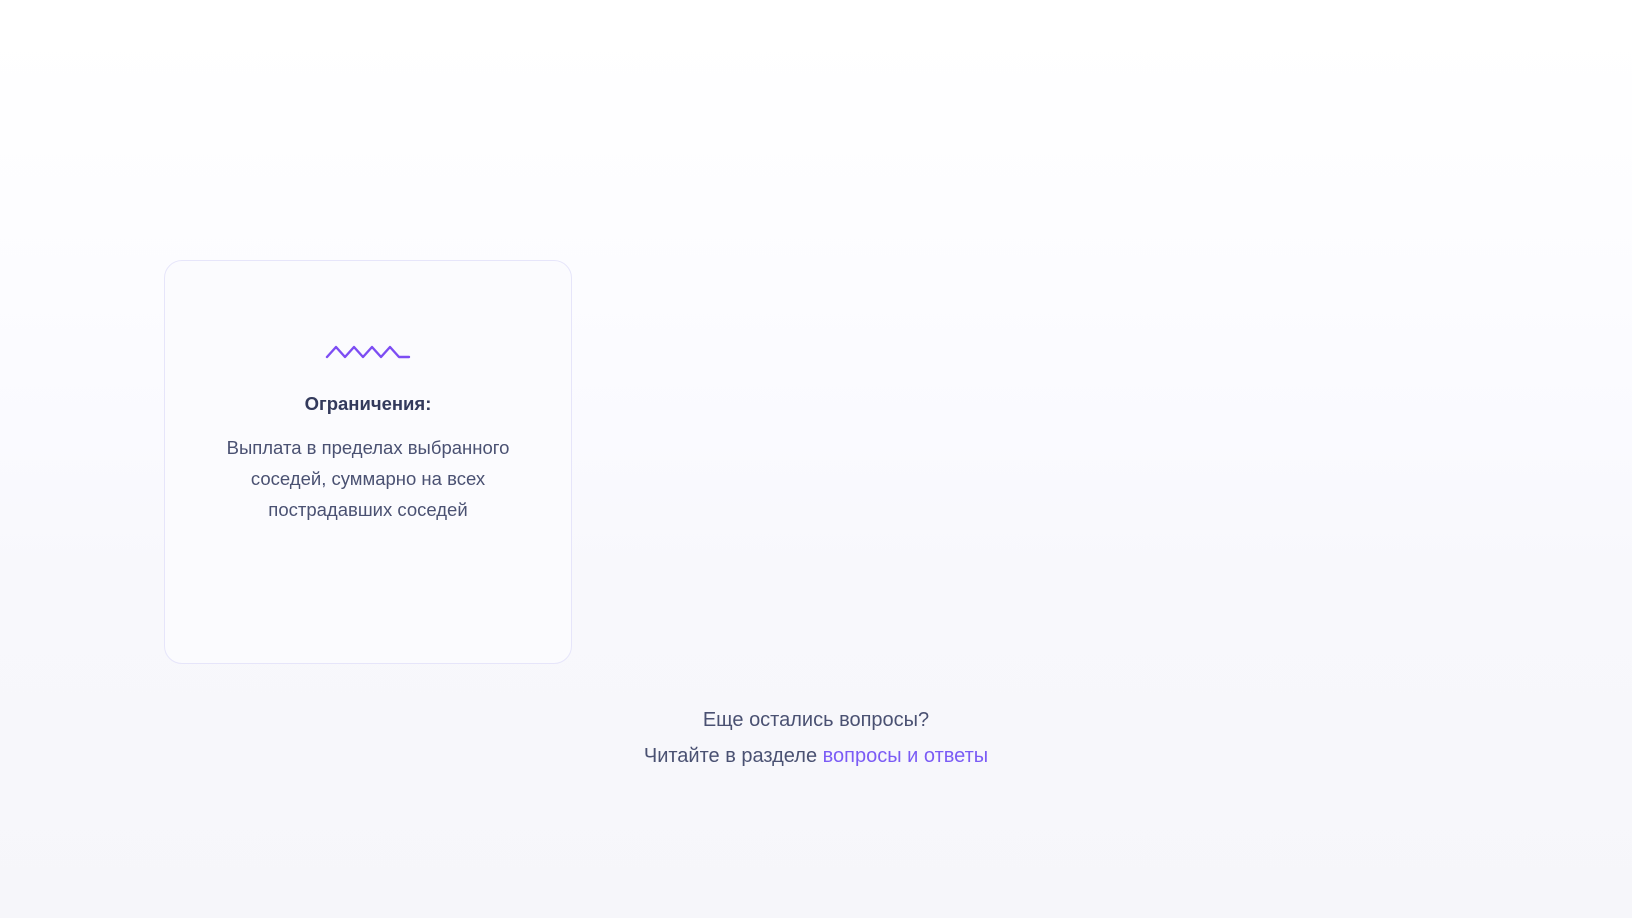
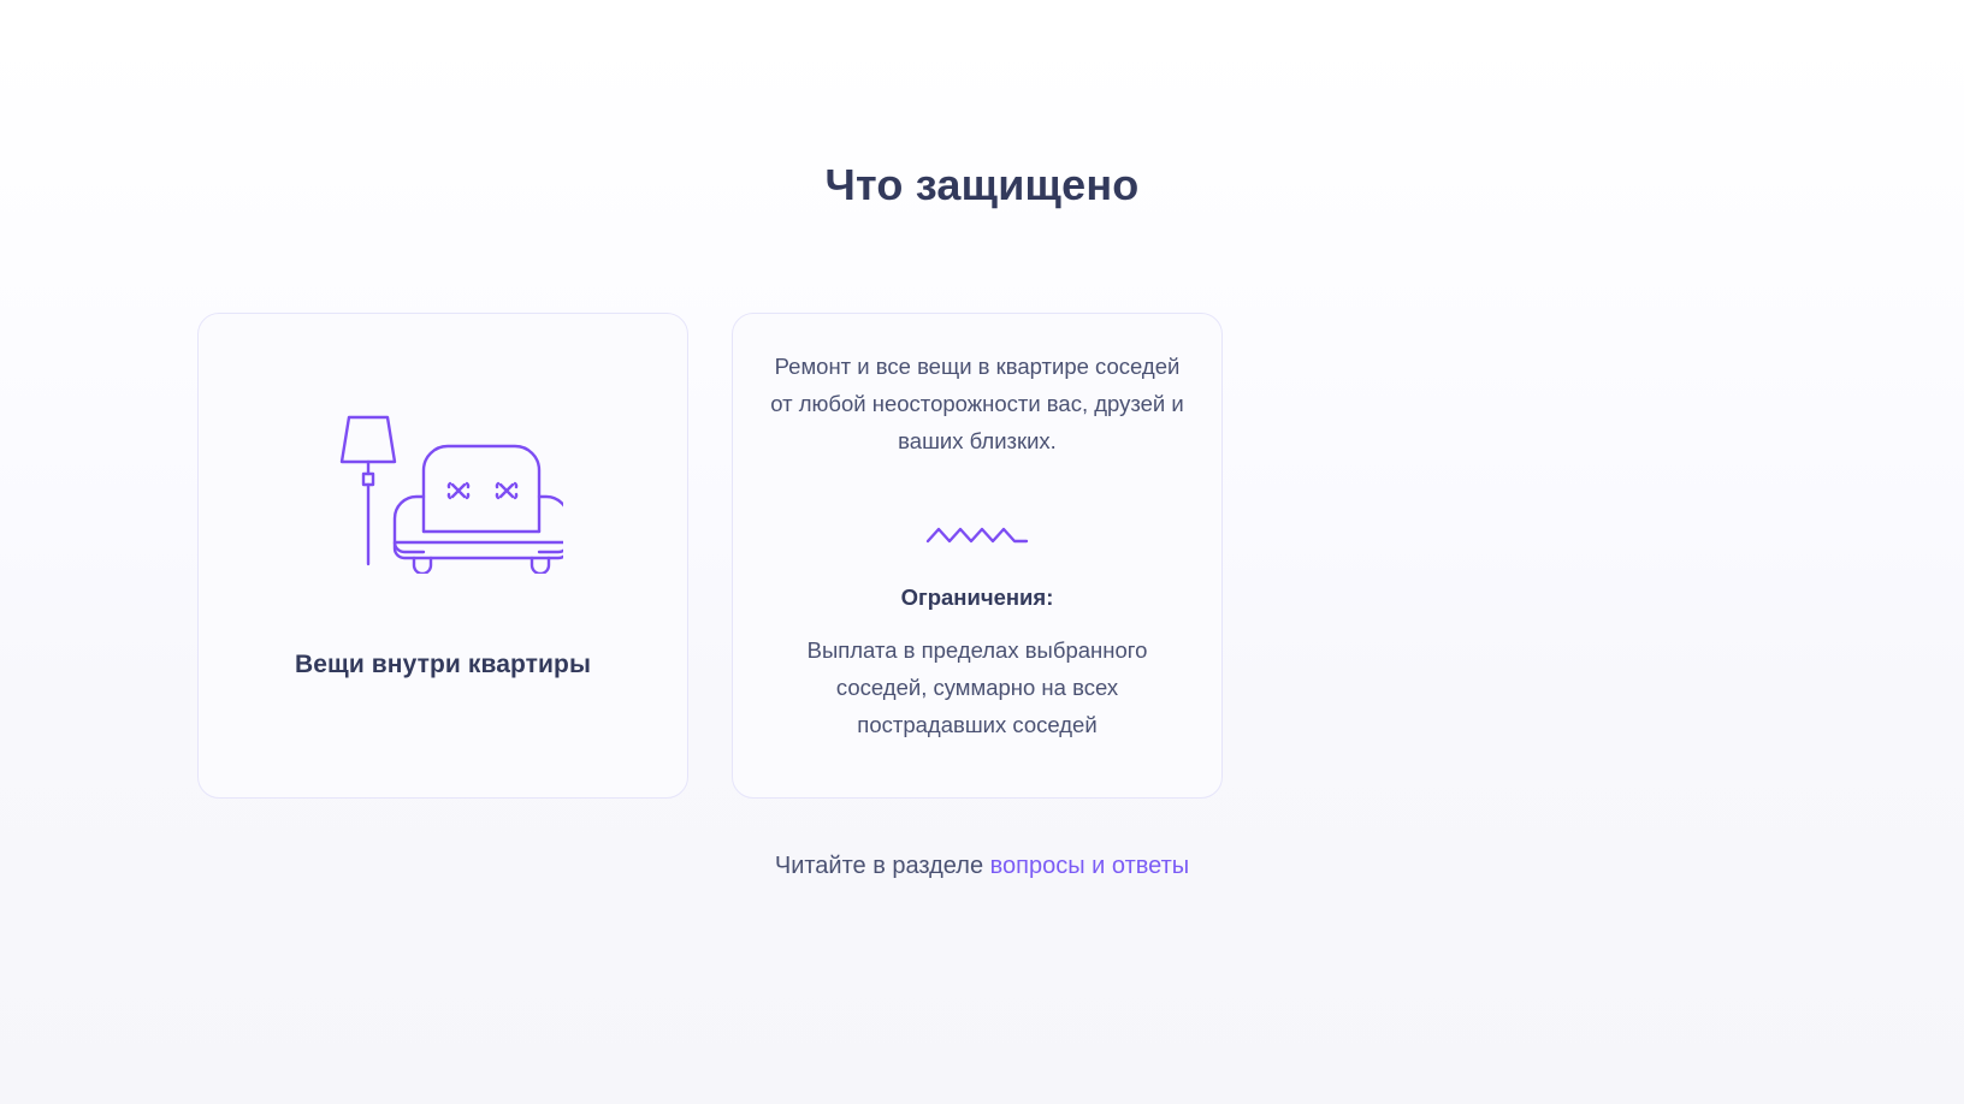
+ Что защищено
+ Вещи внутри квартиры
+ Ремонт и все вещи в квартире соседей от любой неосторожности вас, друзей и ваших близких.
  Ограничения:
  Выплата в пределах выбранного соседей, суммарно на всех пострадавших соседей
- Еще остались вопросы?
  Читайте в разделе вопросы и ответы
